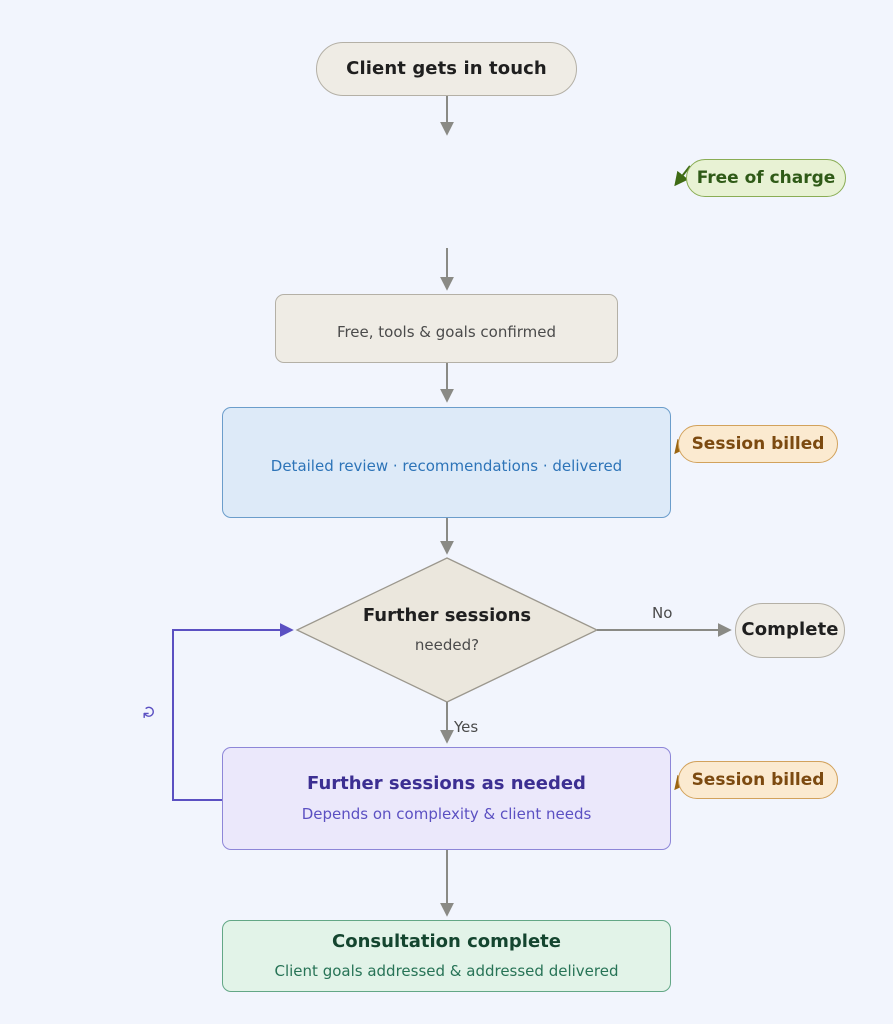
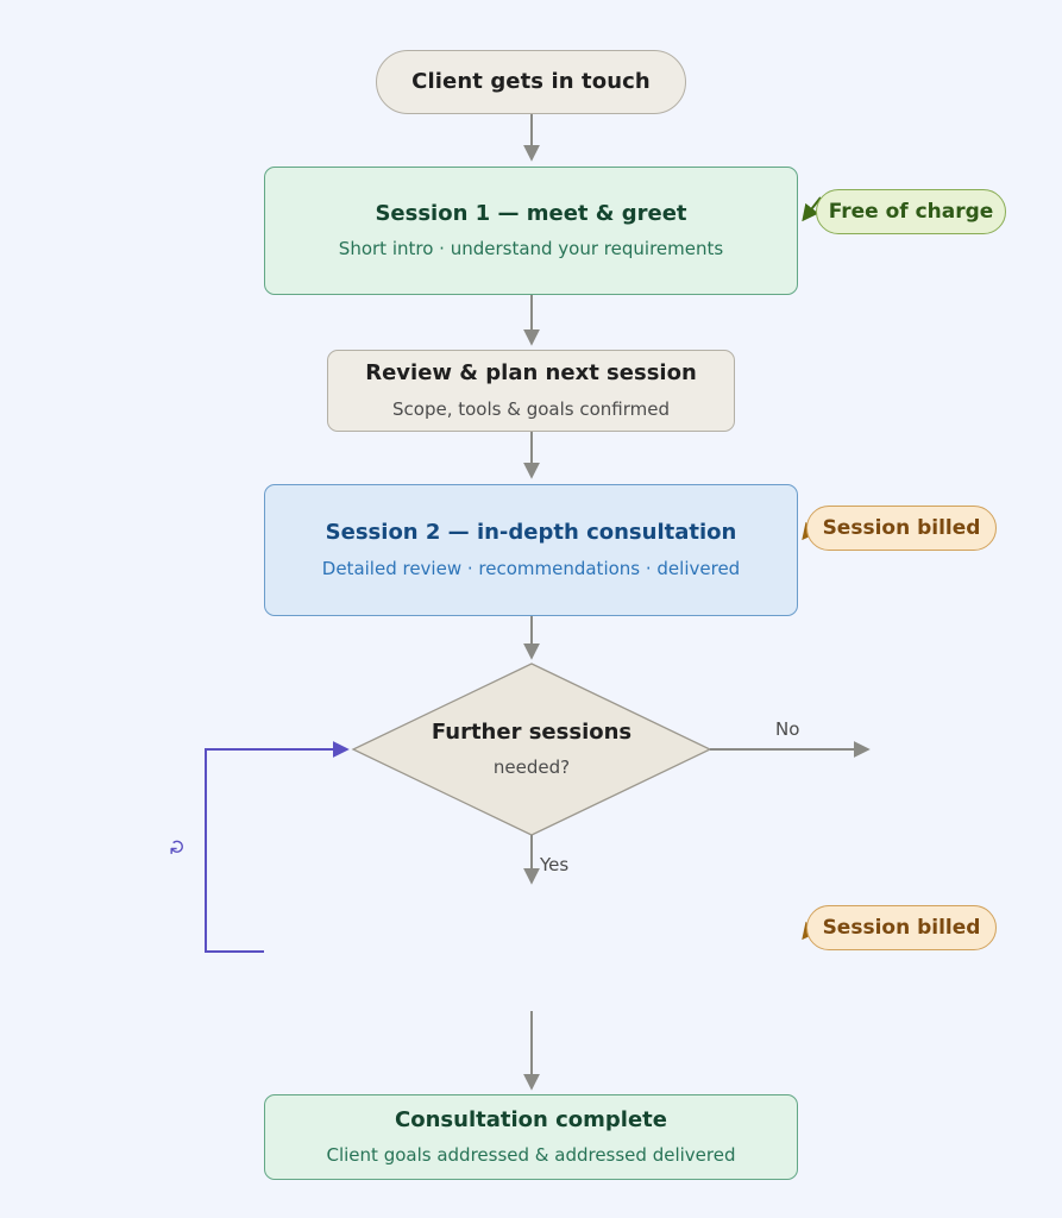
  Client gets in touch
+ Session 1 — meet & greet
+ Short intro · understand your requirements
+ Review & plan next session
- Free, tools & goals confirmed
+ Scope, tools & goals confirmed
+ Session 2 — in-depth consultation
  Detailed review · recommendations · delivered
  Further sessions
  needed?
- Complete
- Further sessions as needed
- Depends on complexity & client needs
  Consultation complete
  Client goals addressed & addressed delivered
  Free of charge
  Session billed
  Session billed
  No
  Yes
